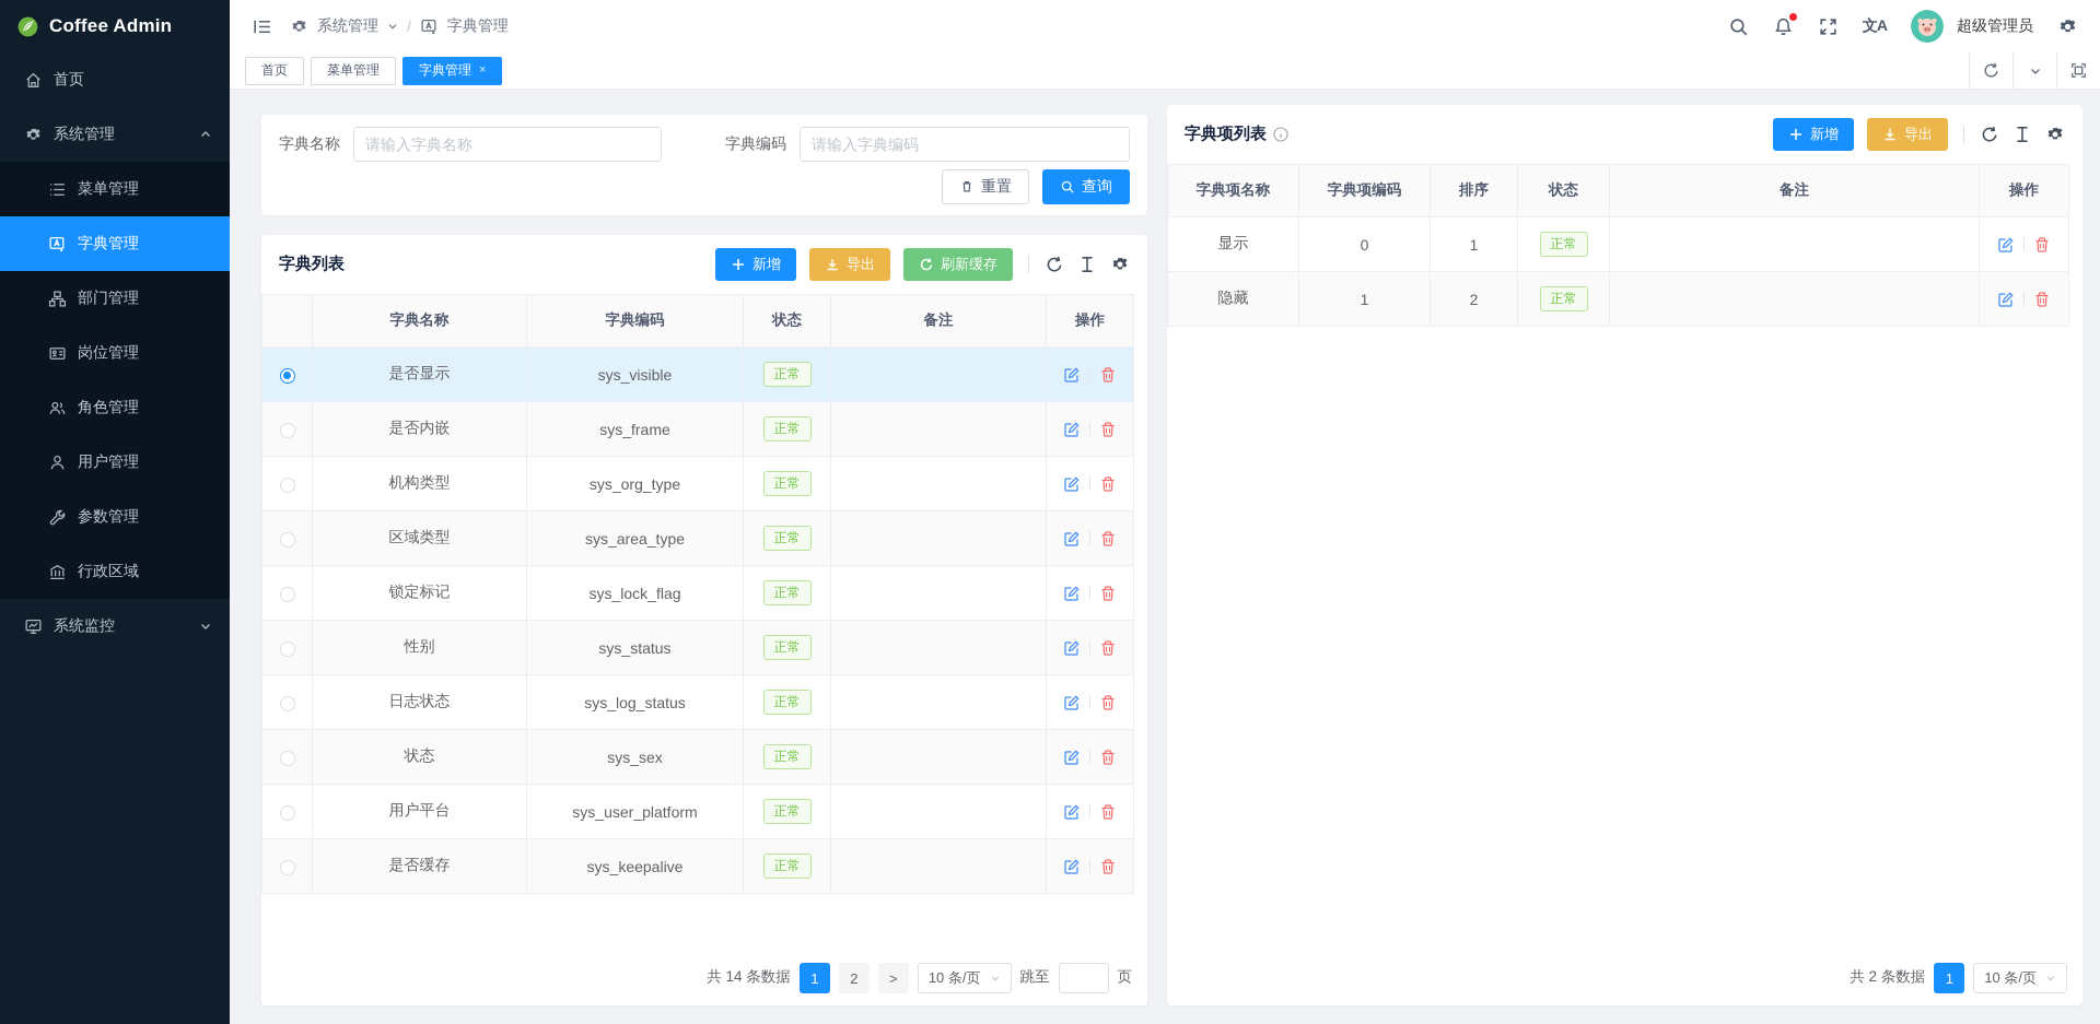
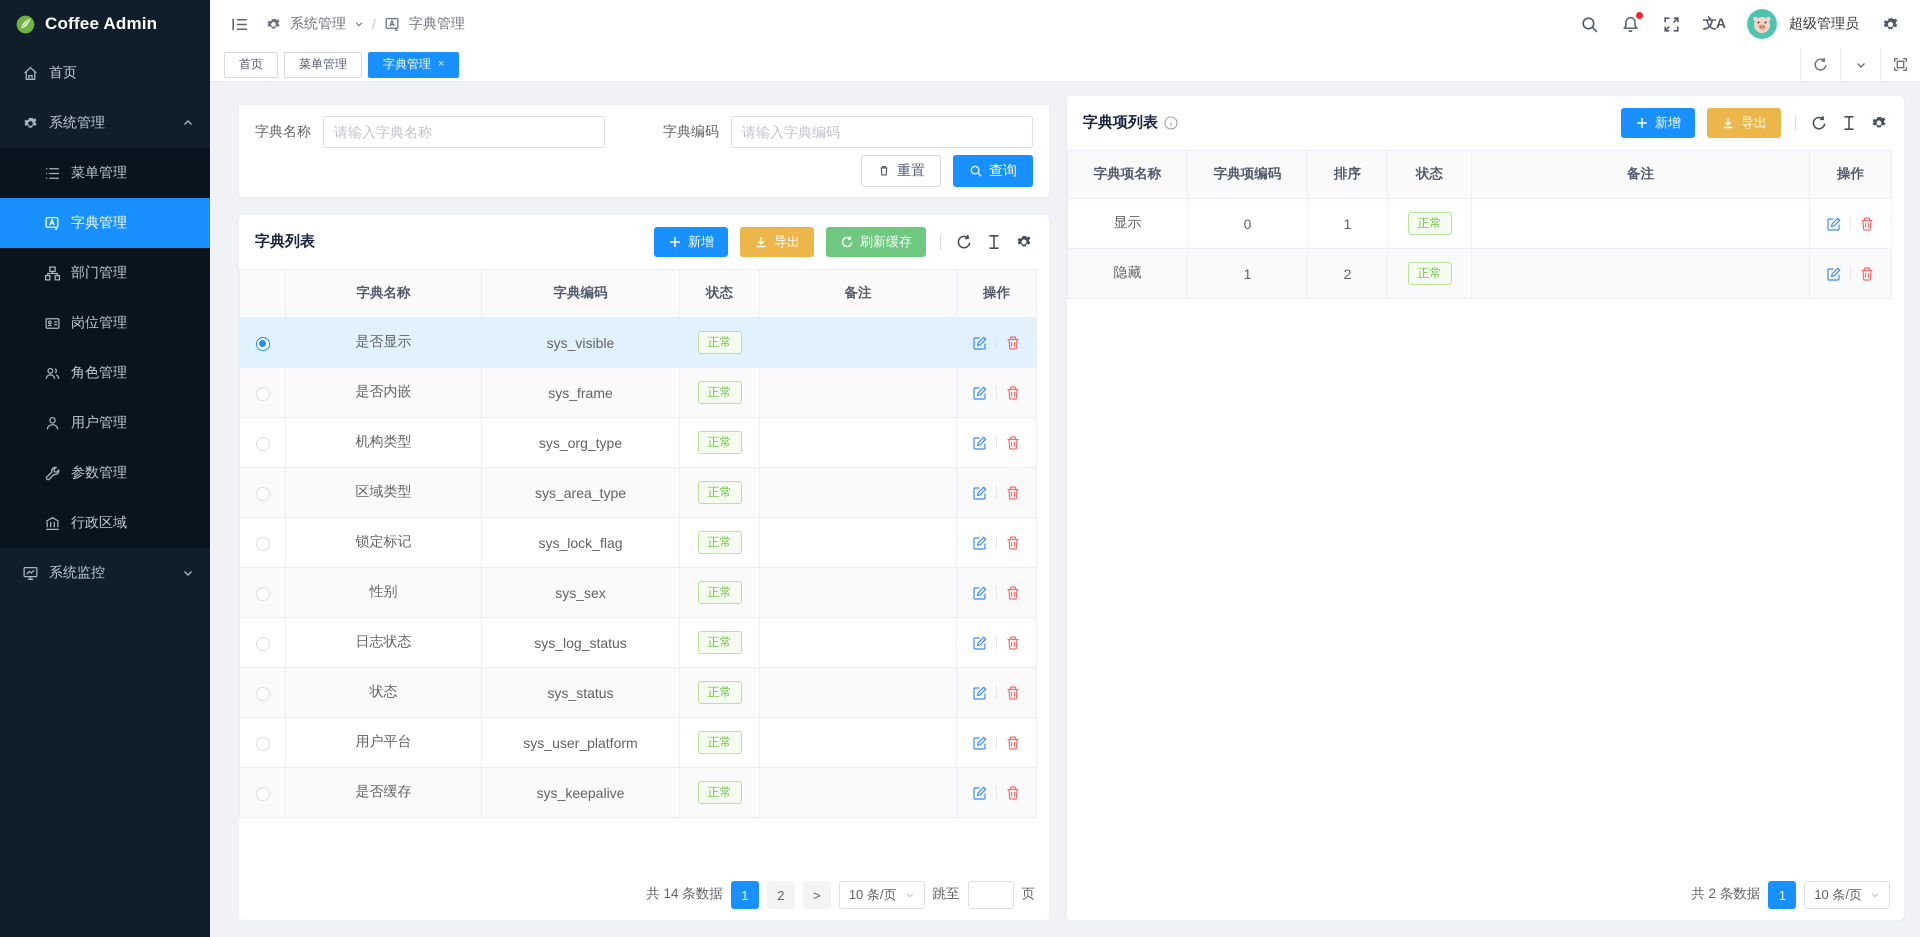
  Coffee Admin
  首页
  系统管理
  菜单管理
  字典管理
  部门管理
  岗位管理
  角色管理
  用户管理
  参数管理
  行政区域
  系统监控
  系统管理
  /
  字典管理
  文A
  超级管理员
  首页
  菜单管理
  字典管理
  ×
  字典名称
  请输入字典名称
  字典编码
  请输入字典编码
  重置
  查询
  字典列表
  新增
  导出
  刷新缓存
  	字典名称	字典编码	状态	备注	操作
  	是否显示	sys_visible	正常
  	是否内嵌	sys_frame	正常
  	机构类型	sys_org_type	正常
  	区域类型	sys_area_type	正常
  	锁定标记	sys_lock_flag	正常
- 	性别	sys_status	正常
+ 	性别	sys_sex	正常
  	日志状态	sys_log_status	正常
- 	状态	sys_sex	正常
+ 	状态	sys_status	正常
  	用户平台	sys_user_platform	正常
  	是否缓存	sys_keepalive	正常
  共 14 条数据
  1
  2
  >
  10 条/页
  跳至
  页
  字典项列表
  新增
  导出
  字典项名称	字典项编码	排序	状态	备注	操作
  显示	0	1	正常
  隐藏	1	2	正常
  共 2 条数据
  1
  10 条/页
